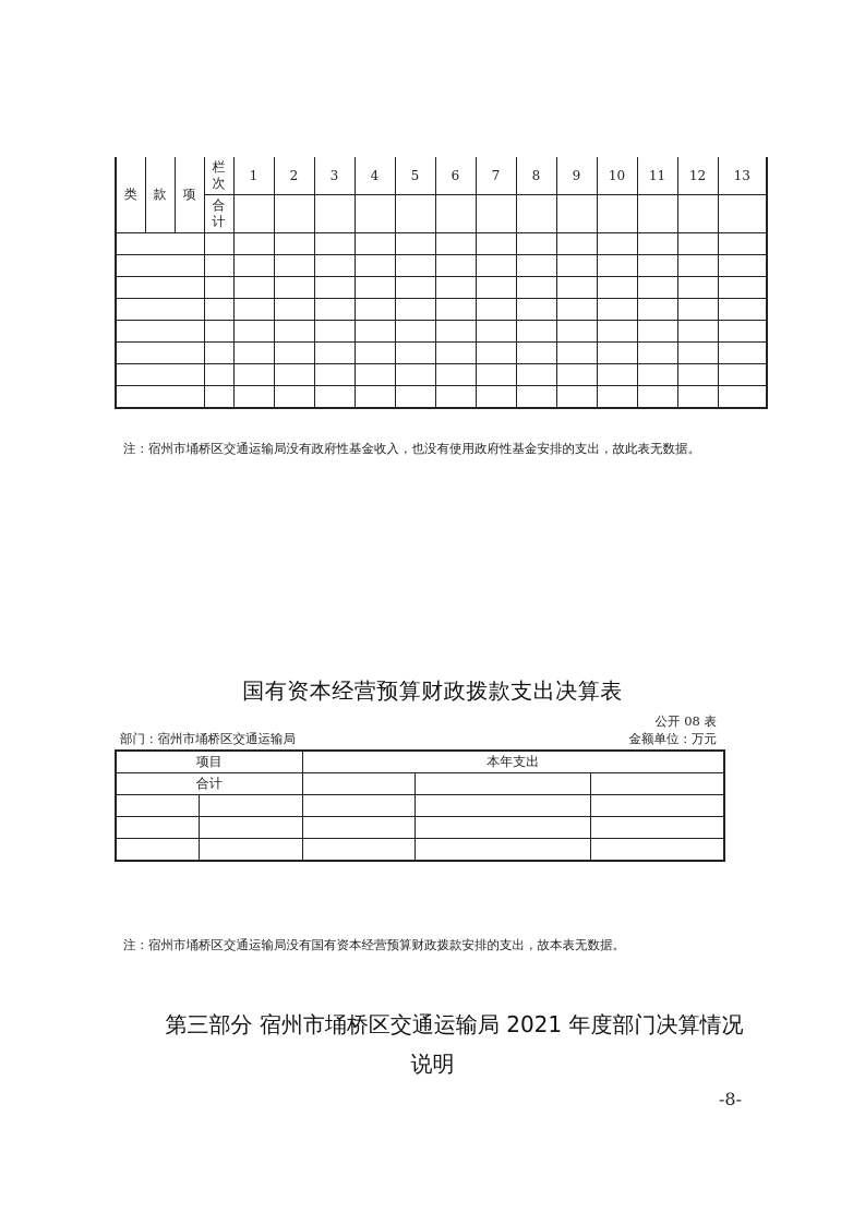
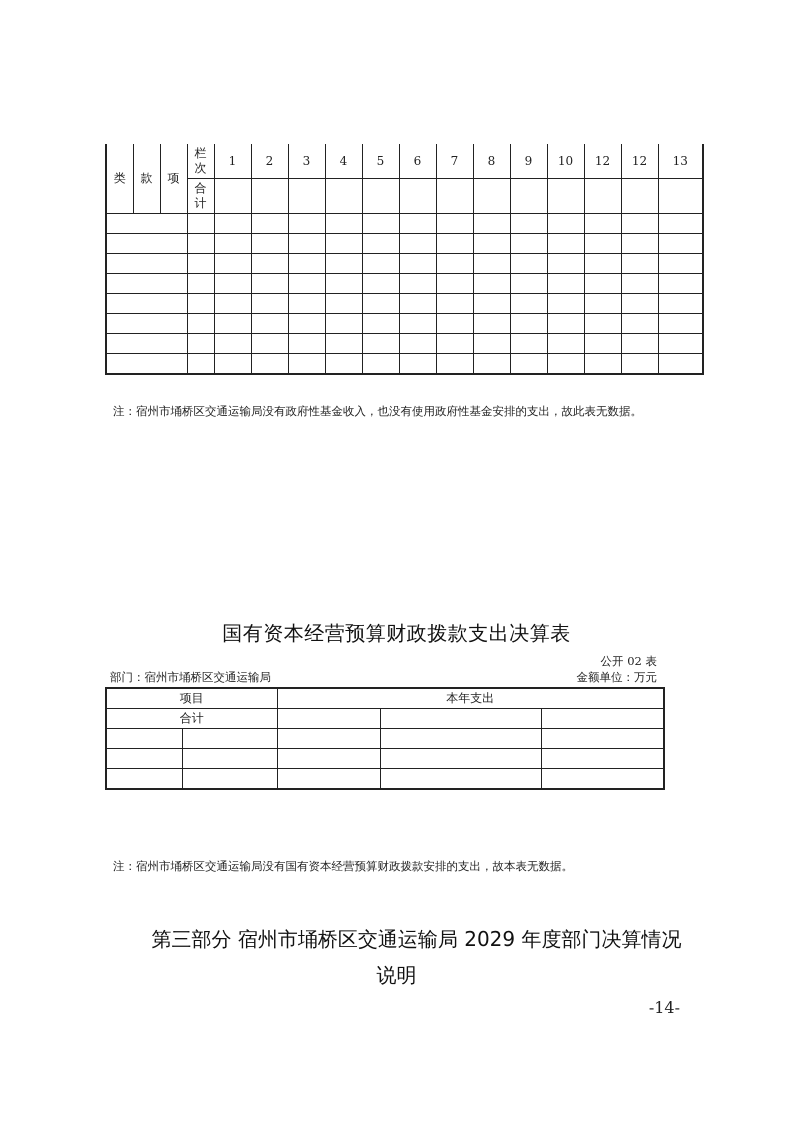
- 类	款	项	栏次	1	2	3	4	5	6	7	8	9	10	11	12	13
+ 类	款	项	栏次	1	2	3	4	5	6	7	8	9	10	12	12	13
  合计
  注：宿州市埇桥区交通运输局没有政府性基金收入，也没有使用政府性基金安排的支出，故此表无数据。
  国有资本经营预算财政拨款支出决算表
- 公开 08 表
+ 公开 02 表
  部门：宿州市埇桥区交通运输局
  金额单位：万元
  项目	本年支出
  合计
  注：宿州市埇桥区交通运输局没有国有资本经营预算财政拨款安排的支出，故本表无数据。
- 第三部分 宿州市埇桥区交通运输局 2021 年度部门决算情况
+ 第三部分 宿州市埇桥区交通运输局 2029 年度部门决算情况
  说明
- -8-
+ -14-
